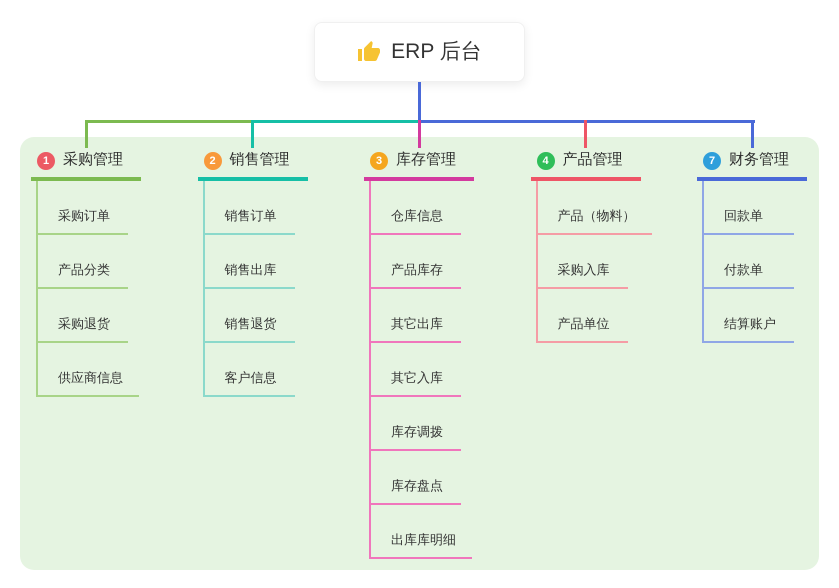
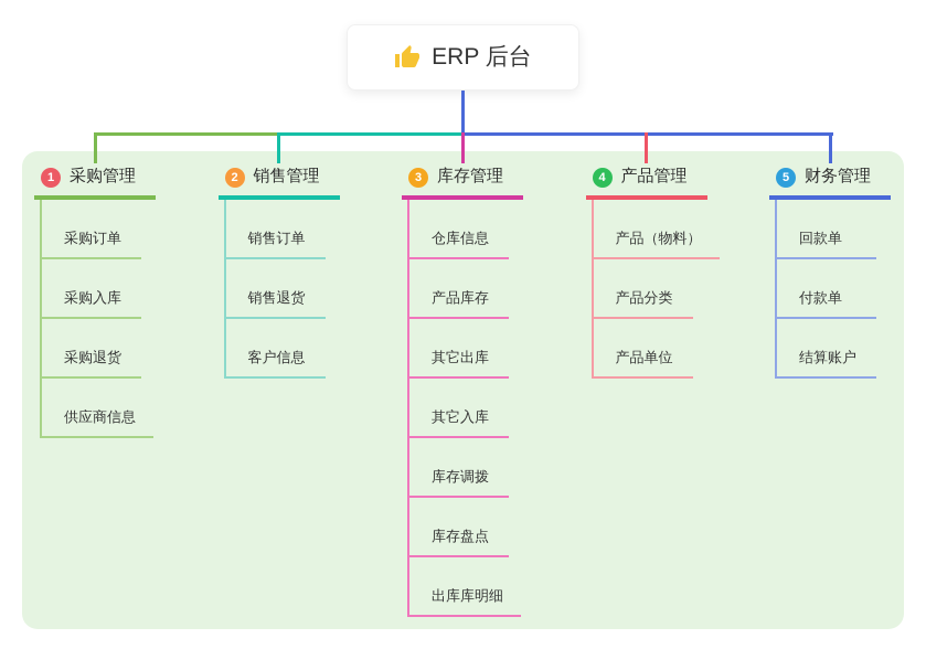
  ERP 后台
  1
  采购管理
  采购订单
- 产品分类
+ 采购入库
  采购退货
  供应商信息
  2
  销售管理
  销售订单
- 销售出库
  销售退货
  客户信息
  3
  库存管理
  仓库信息
  产品库存
  其它出库
  其它入库
  库存调拨
  库存盘点
  出库库明细
  4
  产品管理
  产品（物料）
- 采购入库
+ 产品分类
  产品单位
- 7
+ 5
  财务管理
  回款单
  付款单
  结算账户
